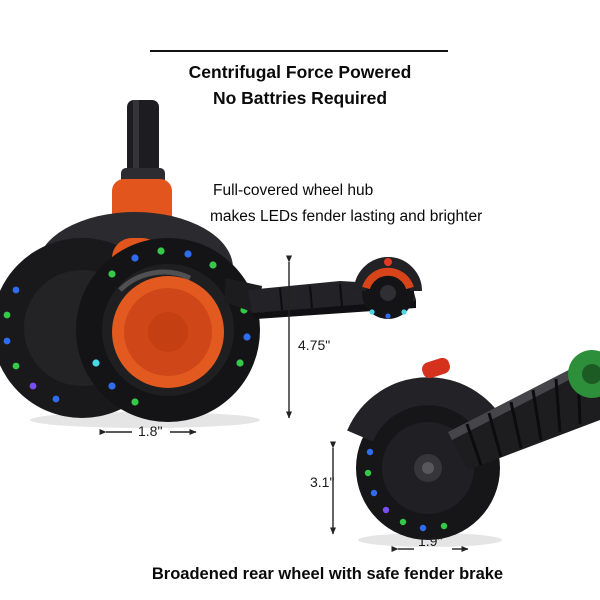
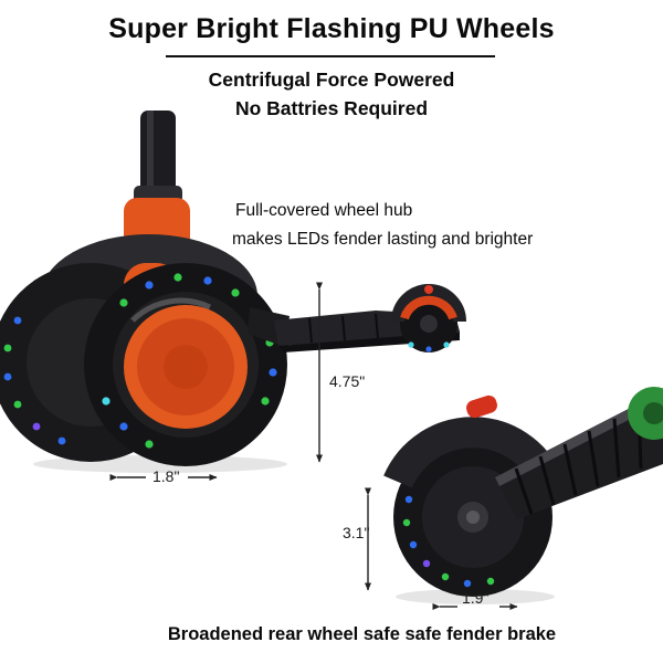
+ Super Bright Flashing PU Wheels
  Centrifugal Force Powered
  No Battries Required
  Full-covered wheel hub
  makes LEDs fender lasting and brighter
  4.75"
  1.8"
  3.1"
  1.9"
- Broadened rear wheel with safe fender brake
+ Broadened rear wheel safe safe fender brake
